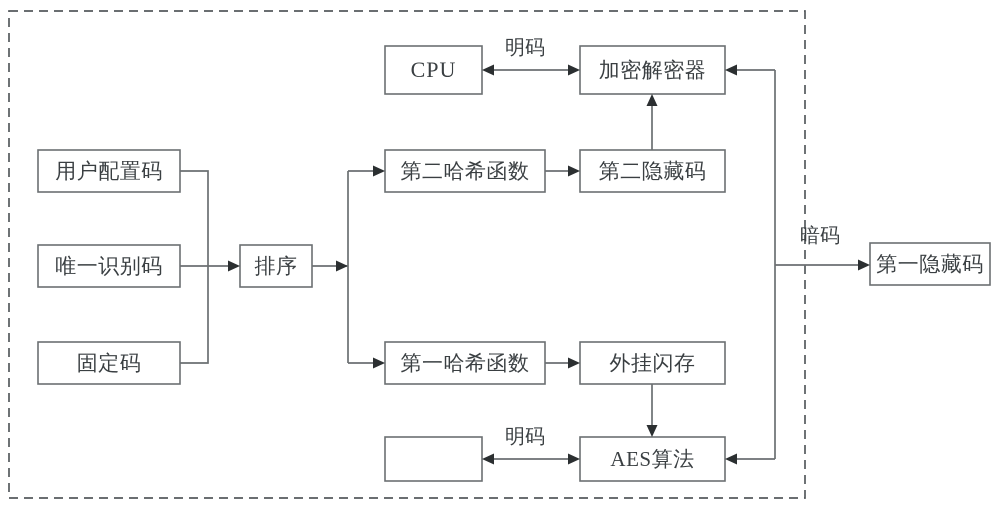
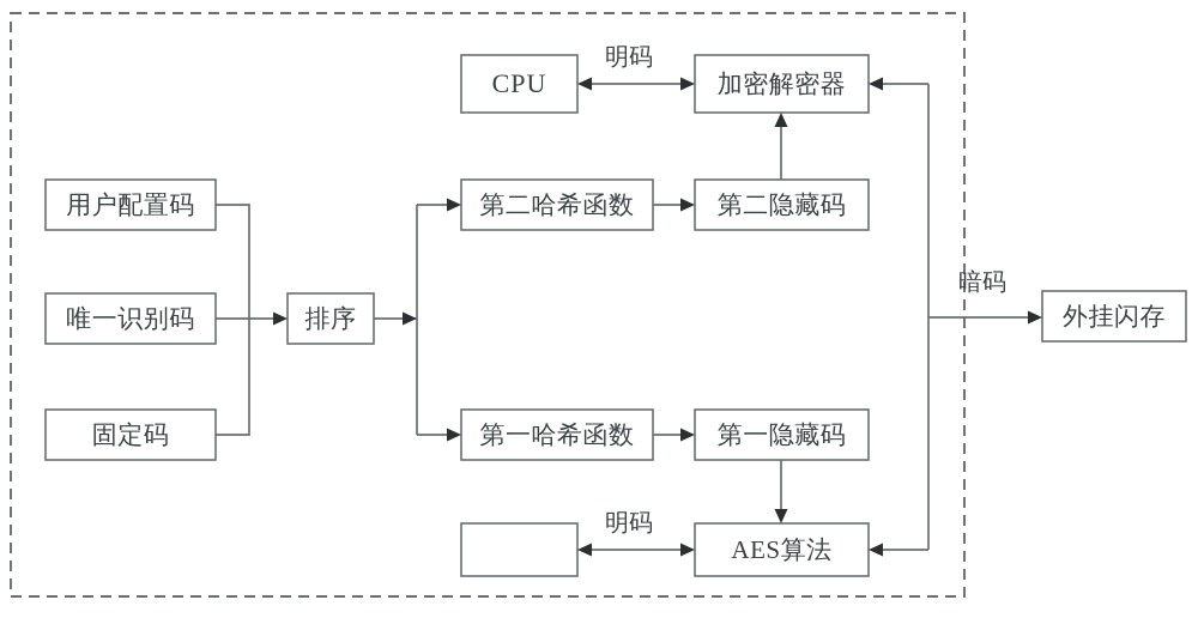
  用户配置码
  唯一识别码
  固定码
  排序
  第二哈希函数
  第一哈希函数
  第二隐藏码
- 外挂闪存
+ 第一隐藏码
  CPU
  加密解密器
  AES算法
- 第一隐藏码
+ 外挂闪存
  明码
  明码
  暗码
